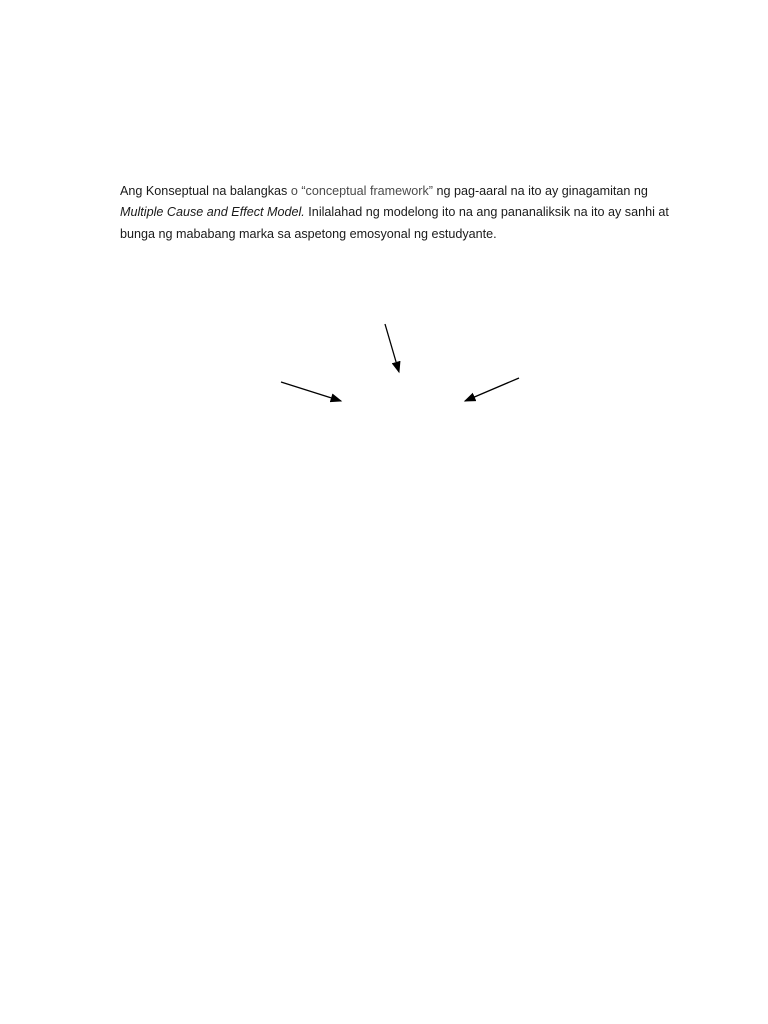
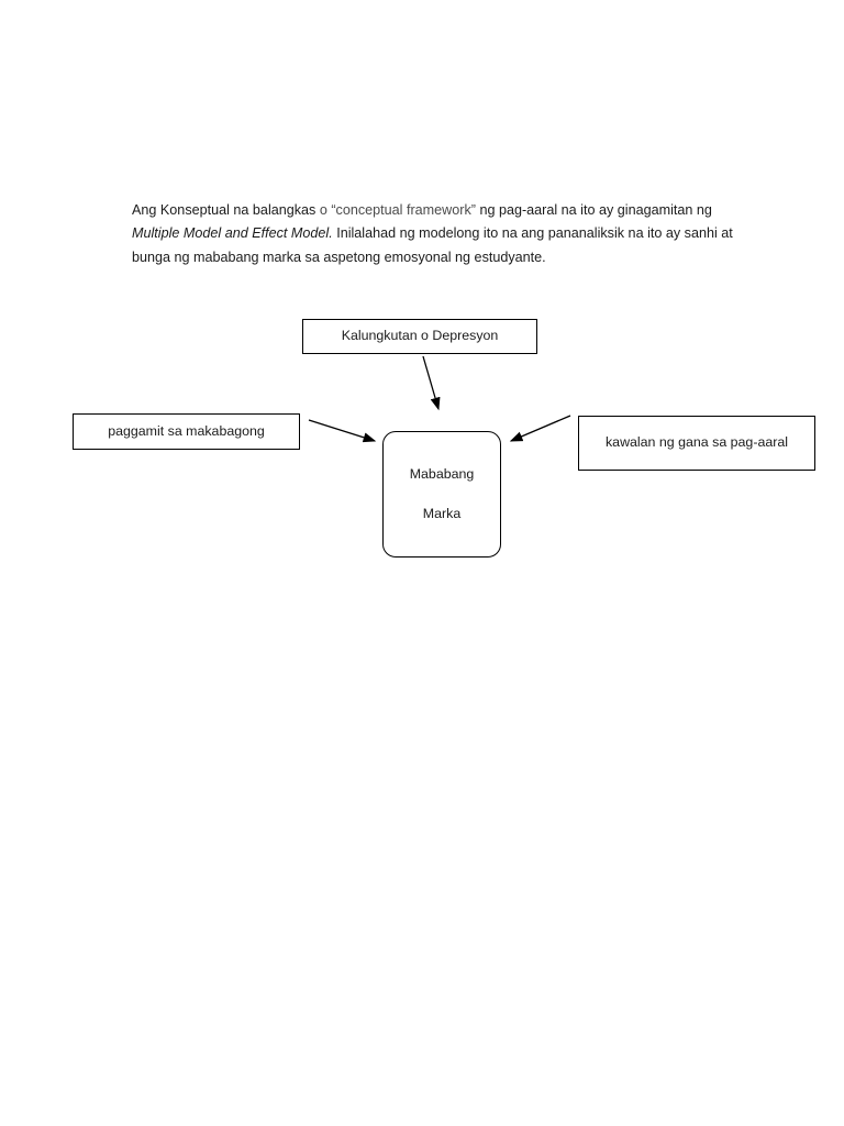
- Ang Konseptual na balangkas o “conceptual framework” ng pag-aaral na ito ay ginagamitan ng Multiple Cause and Effect Model. Inilalahad ng modelong ito na ang pananaliksik na ito ay sanhi at bunga ng mababang marka sa aspetong emosyonal ng estudyante.
+ Ang Konseptual na balangkas o “conceptual framework” ng pag-aaral na ito ay ginagamitan ng Multiple Model and Effect Model. Inilalahad ng modelong ito na ang pananaliksik na ito ay sanhi at bunga ng mababang marka sa aspetong emosyonal ng estudyante.
+ Kalungkutan o Depresyon
+ paggamit sa makabagong
+ kawalan ng gana sa pag-aaral
+ Mababang
+ Marka
